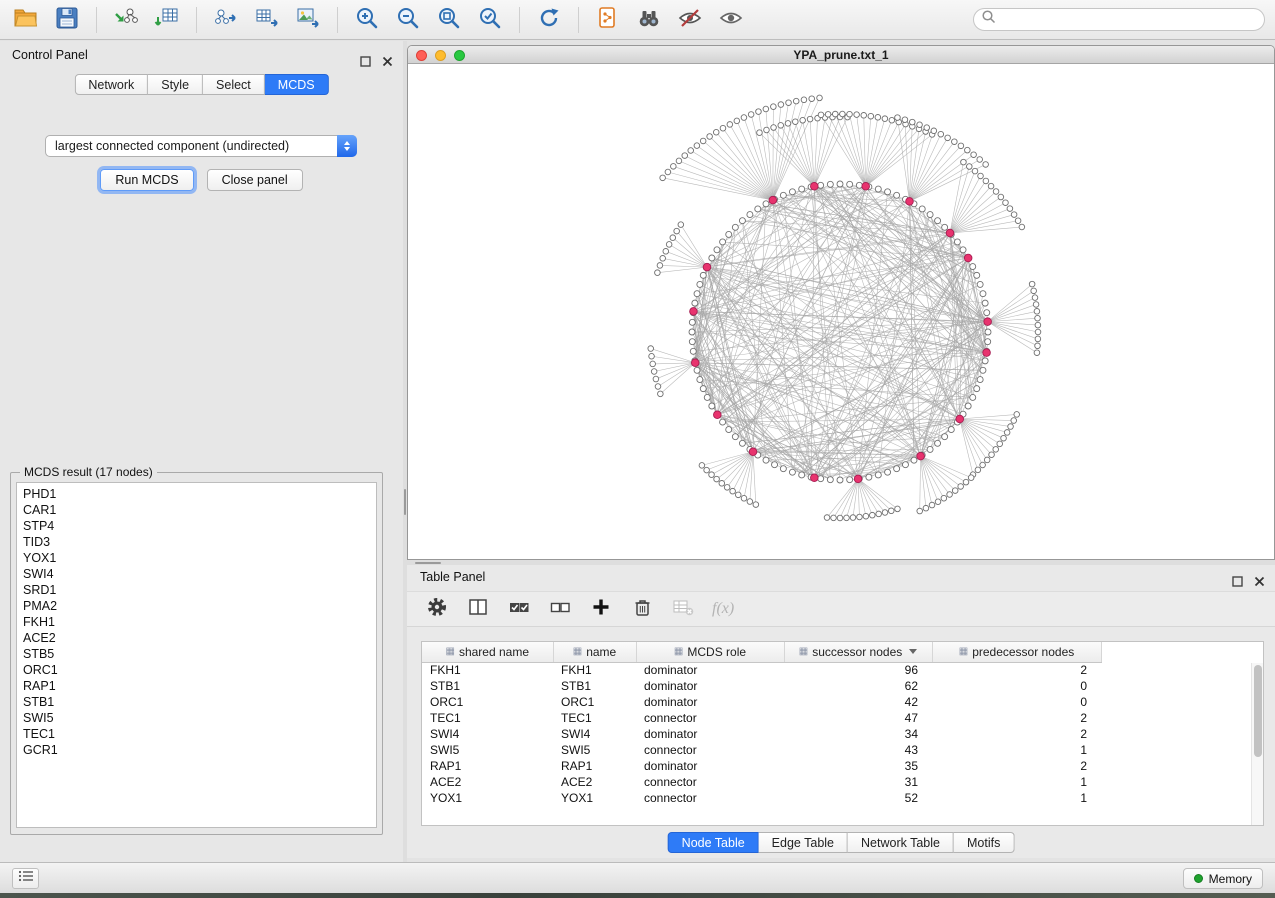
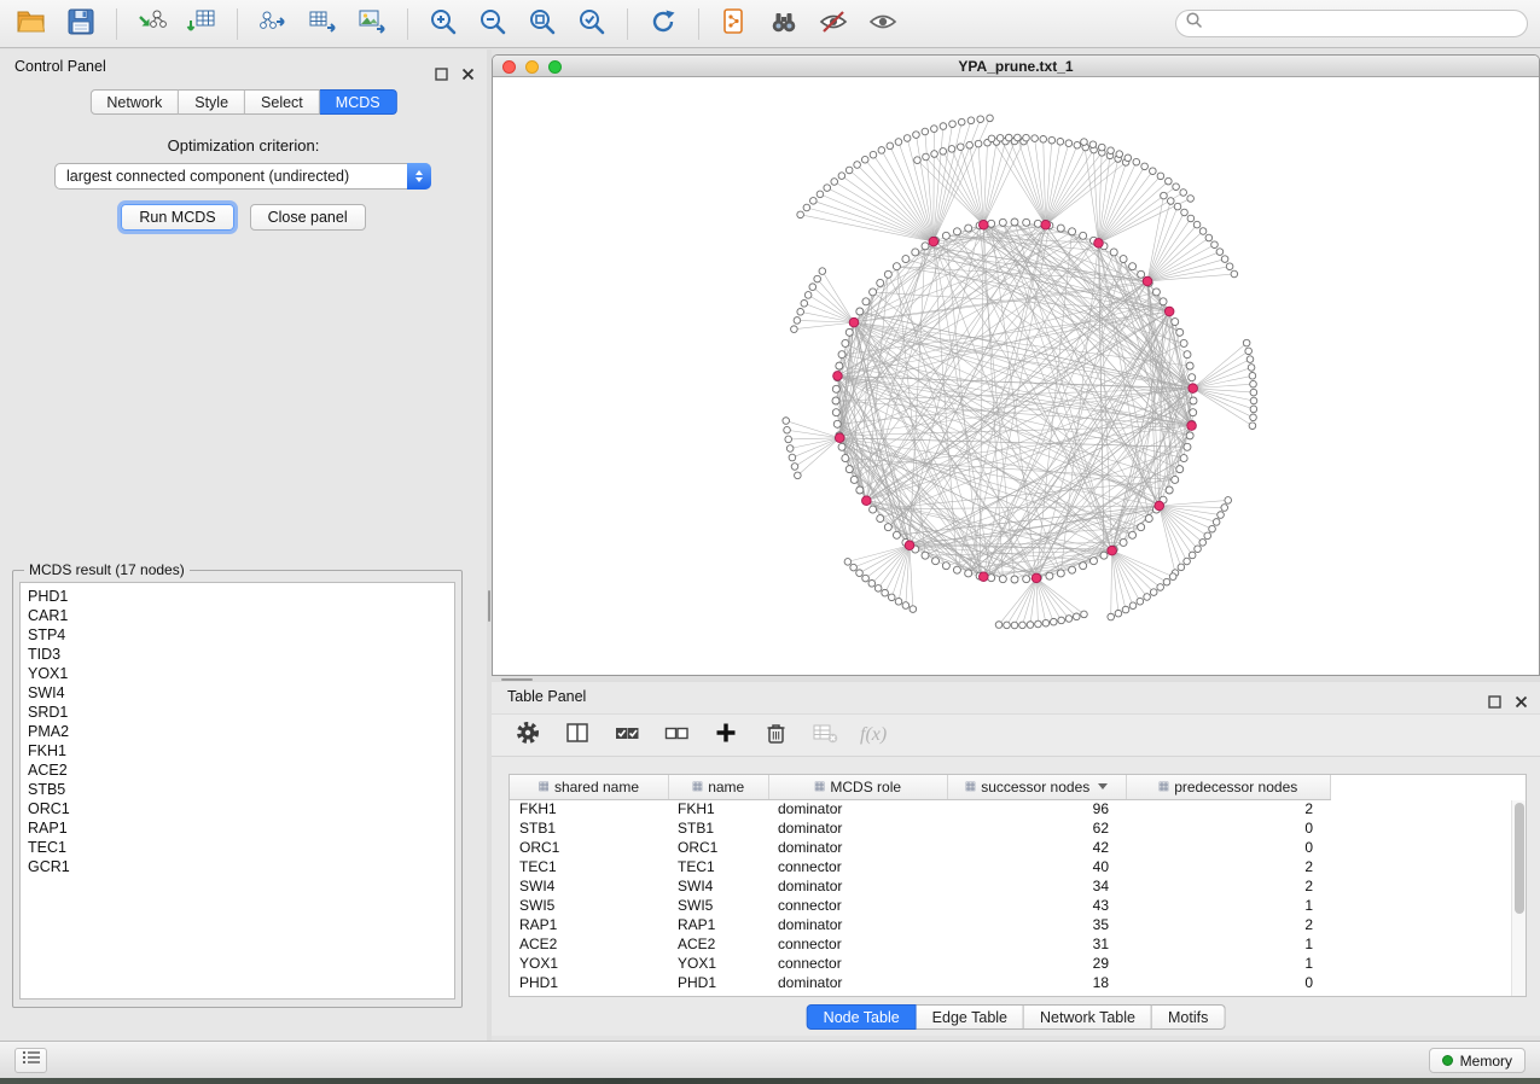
  Control Panel
  Network
  Style
  Select
  MCDS
+ Optimization criterion:
  largest connected component (undirected)
  Run MCDS
  Close panel
  MCDS result (17 nodes)
  PHD1
  CAR1
  STP4
  TID3
  YOX1
  SWI4
  SRD1
  PMA2
  FKH1
  ACE2
  STB5
  ORC1
  RAP1
- STB1
- SWI5
  TEC1
  GCR1
  YPA_prune.txt_1
  Table Panel
  f(x)
  ▦ shared name	▦ name	▦ MCDS role	▦ successor nodes	▦ predecessor nodes
  FKH1	FKH1	dominator	96	2
  STB1	STB1	dominator	62	0
  ORC1	ORC1	dominator	42	0
- TEC1	TEC1	connector	47	2
+ TEC1	TEC1	connector	40	2
  SWI4	SWI4	dominator	34	2
  SWI5	SWI5	connector	43	1
  RAP1	RAP1	dominator	35	2
  ACE2	ACE2	connector	31	1
- YOX1	YOX1	connector	52	1
+ YOX1	YOX1	connector	29	1
+ PHD1	PHD1	dominator	18	0
  Node Table
  Edge Table
  Network Table
  Motifs
  Memory
